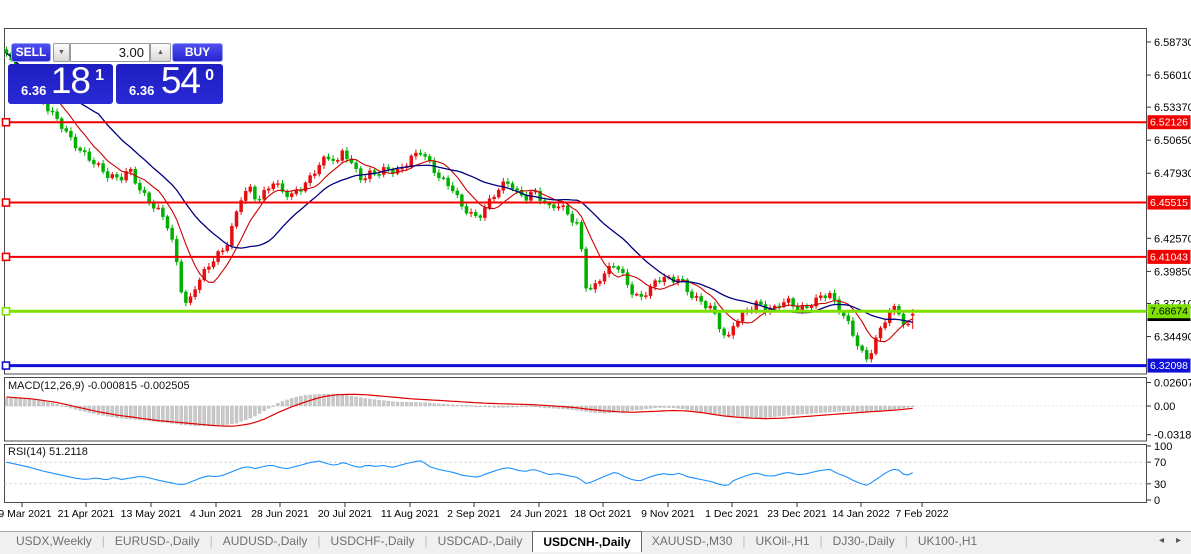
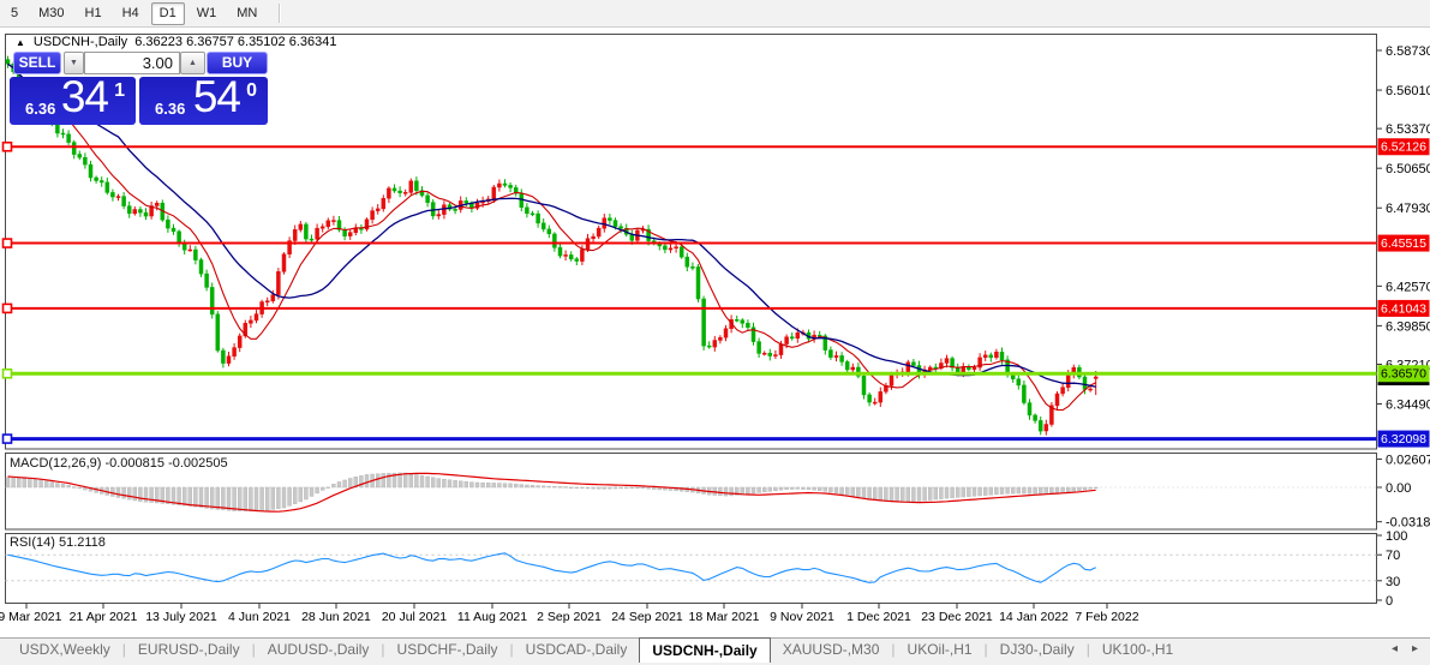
+ 5
+ M30
+ H1
+ H4
+ D1
+ W1
+ MN
  6.5873
  6.5601
  6.5337
  6.5065
  6.4793
  6.4257
  6.3985
  6.3449
  6.52126
  6.45515
  6.41043
- 7.68674
+ 6.36570
  6.32098
  0.0260
  0.00
  -0.0318
  100
  70
  30
  0
  9 Mar 2021
  21 Apr 2021
- 13 May 2021
+ 13 July 2021
  4 Jun 2021
  28 Jun 2021
  20 Jul 2021
  11 Aug 2021
  2 Sep 2021
- 24 Jun 2021
+ 24 Sep 2021
- 18 Oct 2021
+ 18 Mar 2021
  9 Nov 2021
  1 Dec 2021
  23 Dec 2021
  14 Jan 2022
  7 Feb 2022
+ ▲
+ USDCNH-,Daily 6.36223 6.36757 6.35102 6.36341
  SELL
  3.00
  BUY
  6.36
- 18
+ 34
  1
  6.36
  54
  0
  MACD(12,26,9) -0.000815 -0.002505
  RSI(14) 51.2118
  USDX,Weekly
  |
  EURUSD-,Daily
  |
  AUDUSD-,Daily
  |
  USDCHF-,Daily
  |
  USDCAD-,Daily
  USDCNH-,Daily
  XAUUSD-,M30
  |
  UKOil-,H1
  |
  DJ30-,Daily
  |
  UK100-,H1
  ◂
  ▸
